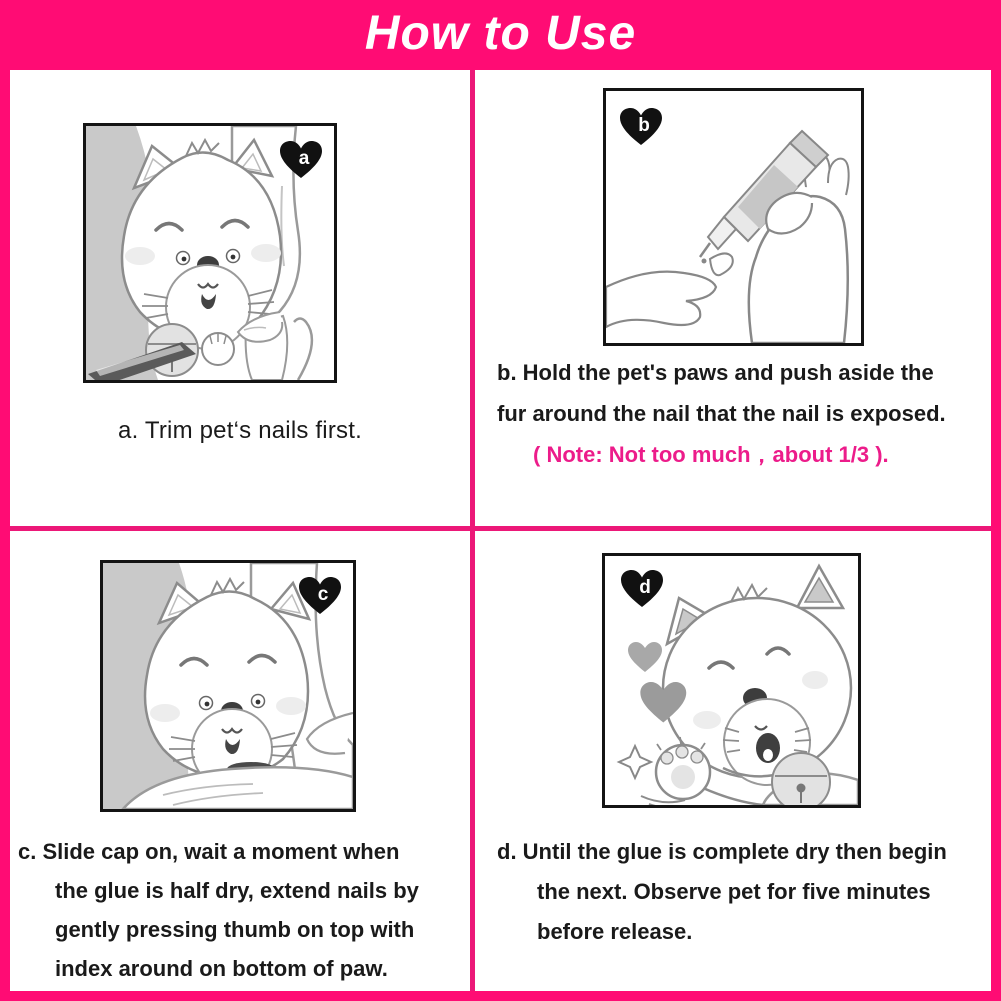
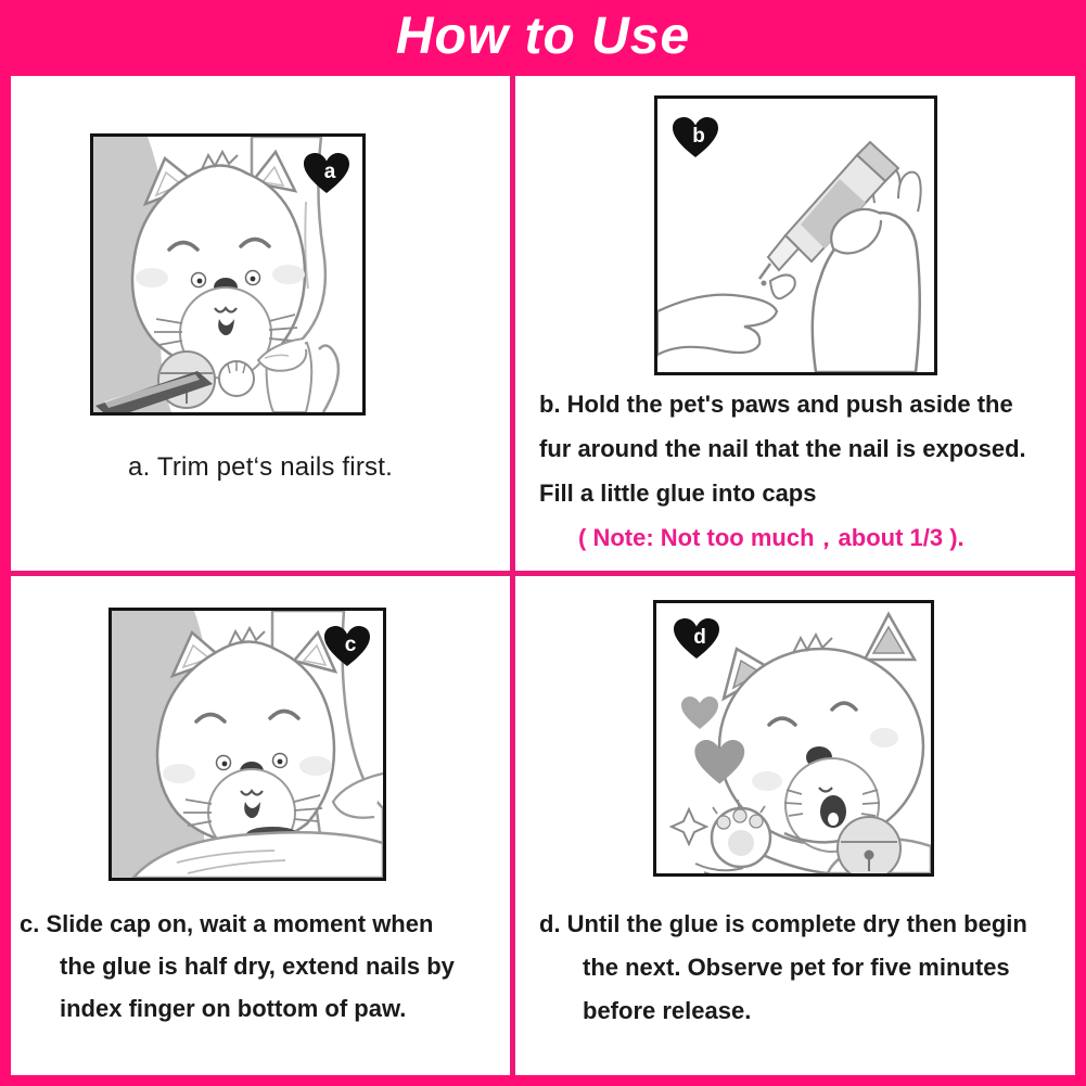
  How to Use
  a
  a. Trim pet‘s nails first.
  b
  b. Hold the pet's paws and push aside the
  fur around the nail that the nail is exposed.
+ Fill a little glue into caps
  ( Note: Not too much，about 1/3 ).
  c
  c. Slide cap on, wait a moment when
  the glue is half dry, extend nails by
- gently pressing thumb on top with
- index around on bottom of paw.
+ index finger on bottom of paw.
  d
  d. Until the glue is complete dry then begin
  the next. Observe pet for five minutes
  before release.
